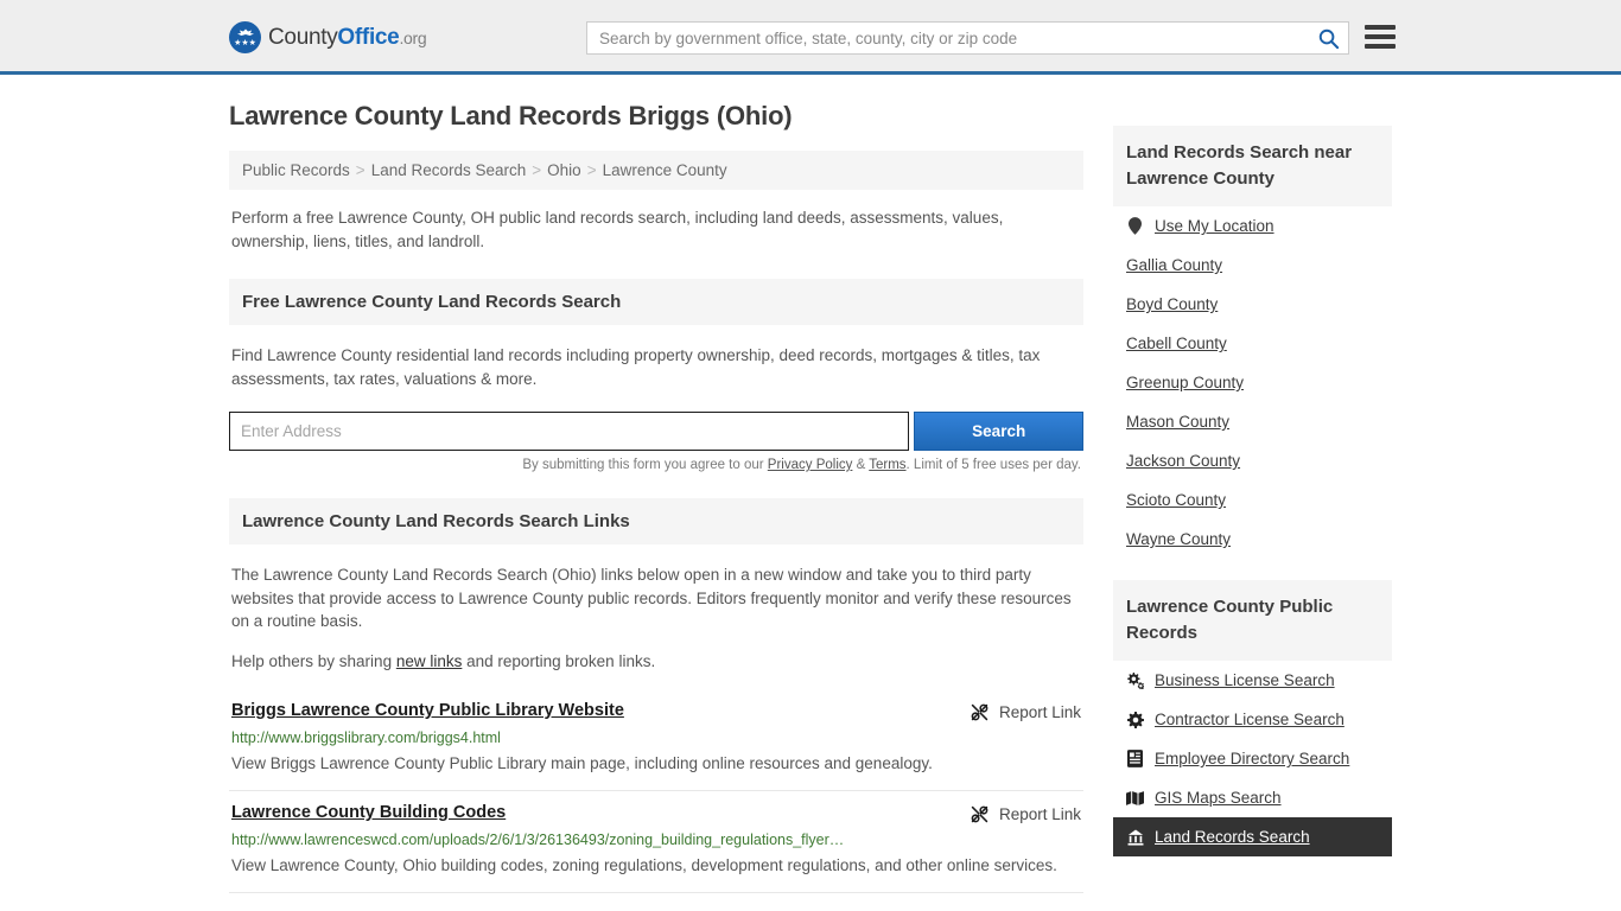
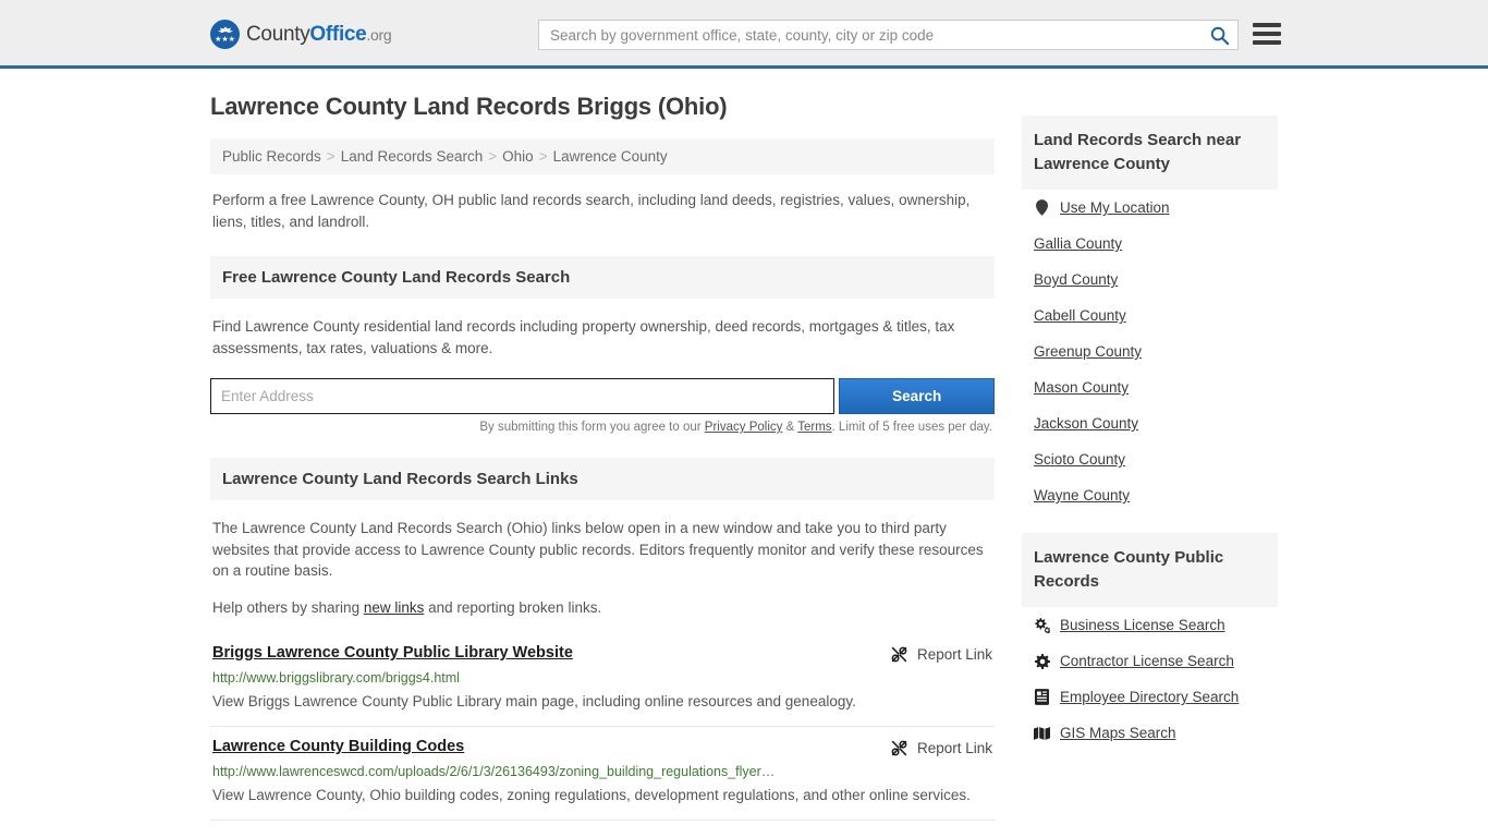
  CountyOffice.org
  Search by government office, state, county, city or zip code
  Lawrence County Land Records Briggs (Ohio)
  Public Records > Land Records Search > Ohio > Lawrence County
- Perform a free Lawrence County, OH public land records search, including land deeds, assessments, values, ownership, liens, titles, and landroll.
+ Perform a free Lawrence County, OH public land records search, including land deeds, registries, values, ownership, liens, titles, and landroll.
  Free Lawrence County Land Records Search
  Find Lawrence County residential land records including property ownership, deed records, mortgages & titles, tax assessments, tax rates, valuations & more.
  Enter Address
  Search
  By submitting this form you agree to our Privacy Policy & Terms. Limit of 5 free uses per day.
  Lawrence County Land Records Search Links
  The Lawrence County Land Records Search (Ohio) links below open in a new window and take you to third party websites that provide access to Lawrence County public records. Editors frequently monitor and verify these resources on a routine basis.
  Help others by sharing new links and reporting broken links.
  Briggs Lawrence County Public Library Website
  Report Link
  http://www.briggslibrary.com/briggs4.html
  View Briggs Lawrence County Public Library main page, including online resources and genealogy.
  Lawrence County Building Codes
  Report Link
  http://www.lawrenceswcd.com/uploads/2/6/1/3/26136493/zoning_building_regulations_flyer…
  View Lawrence County, Ohio building codes, zoning regulations, development regulations, and other online services.
  Land Records Search near Lawrence County
  Use My Location
  Gallia County
  Boyd County
  Cabell County
  Greenup County
  Mason County
  Jackson County
  Scioto County
  Wayne County
  Lawrence County Public Records
  Business License Search
  Contractor License Search
  Employee Directory Search
  GIS Maps Search
- Land Records Search
